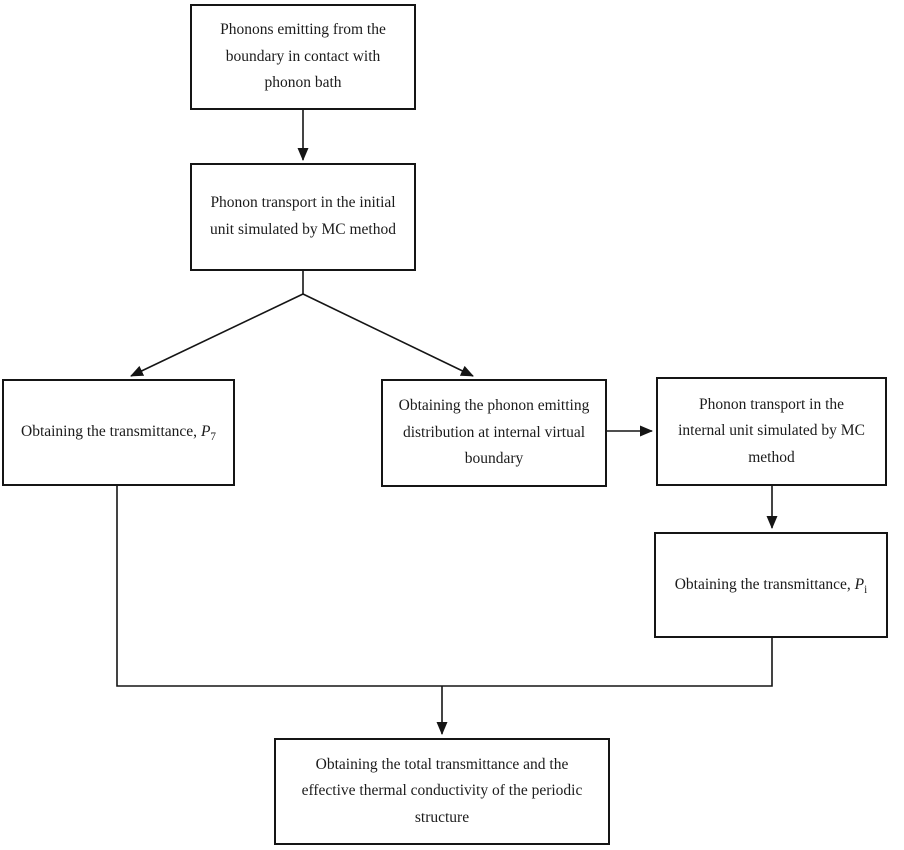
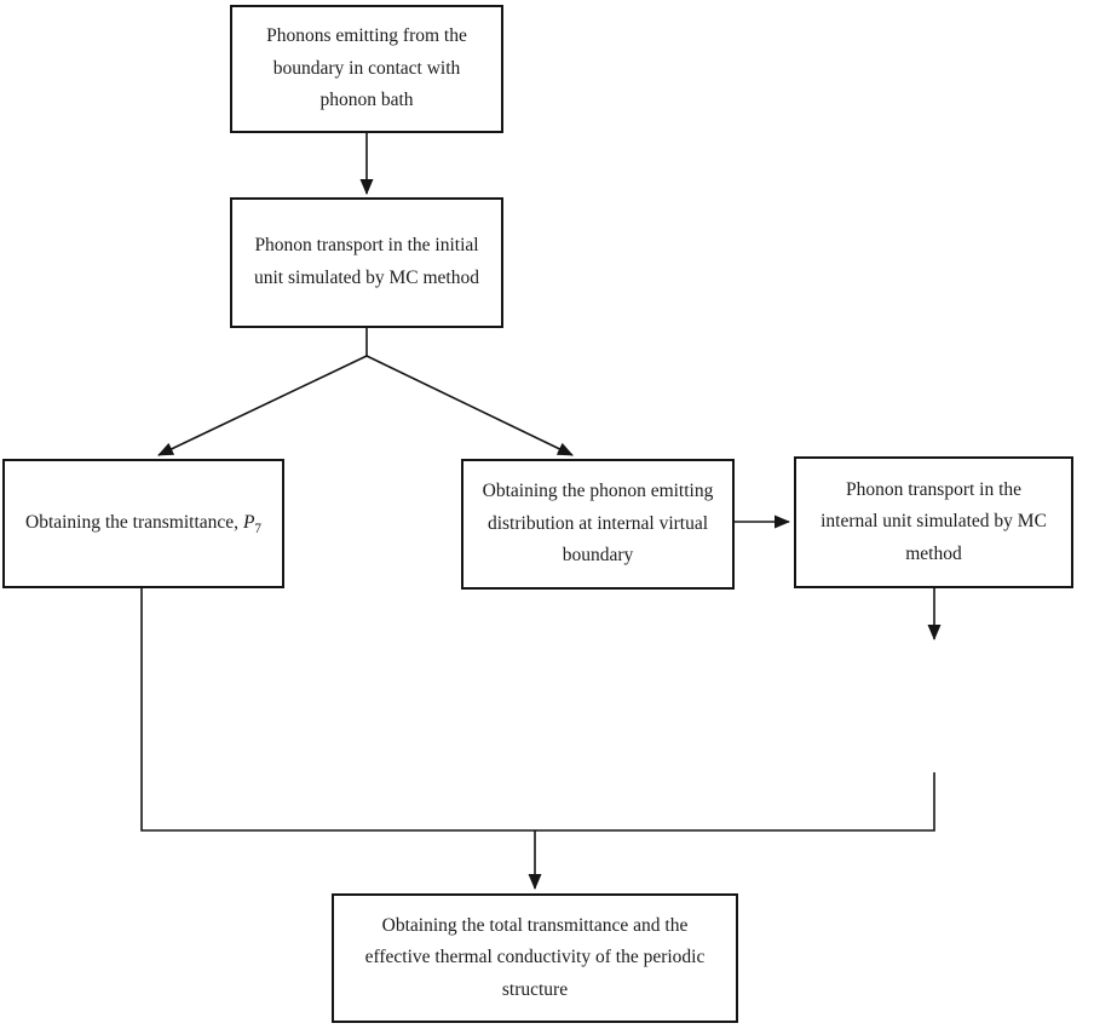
  Phonons emitting from the
  boundary in contact with
  phonon bath
  Phonon transport in the initial
  unit simulated by MC method
  Obtaining the transmittance, P7
  Obtaining the phonon emitting
  distribution at internal virtual
  boundary
  Phonon transport in the
  internal unit simulated by MC
  method
- Obtaining the transmittance, Pi
  Obtaining the total transmittance and the
  effective thermal conductivity of the periodic
  structure
